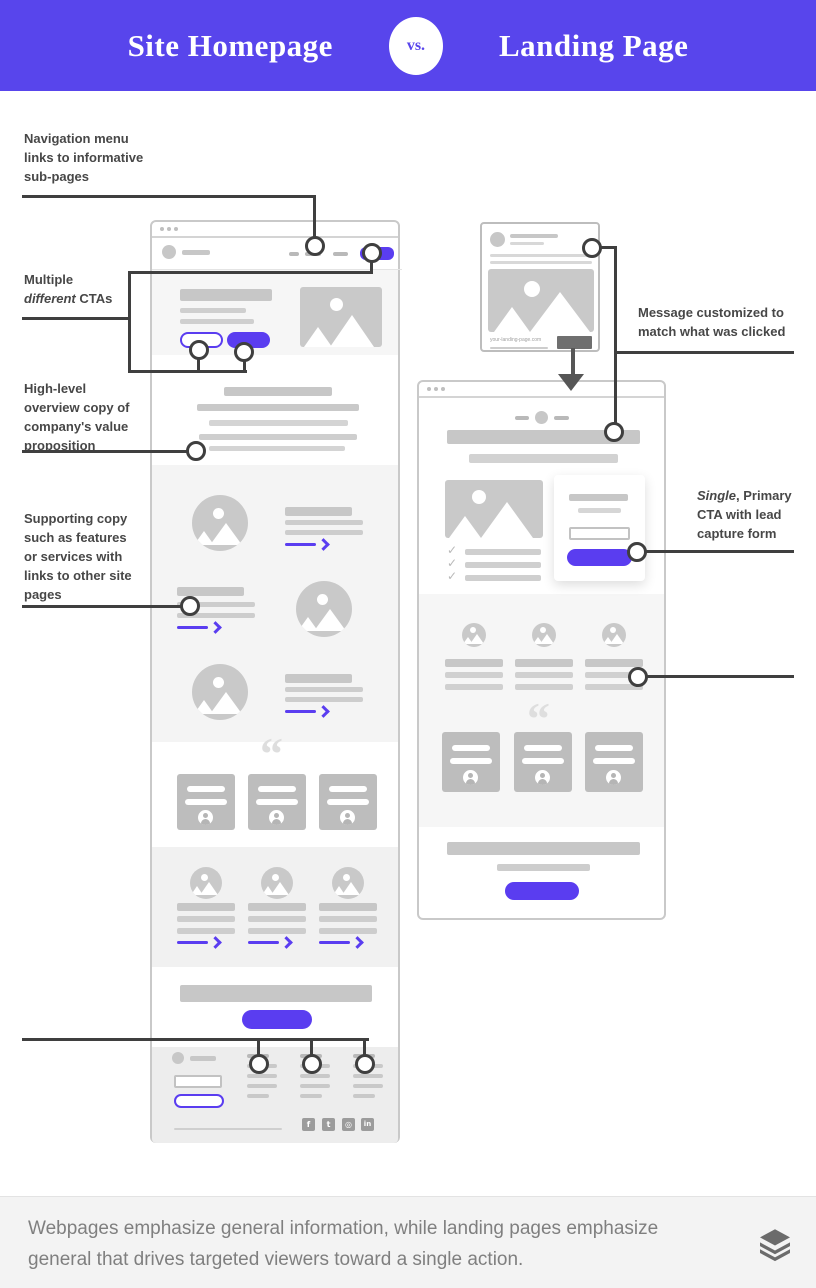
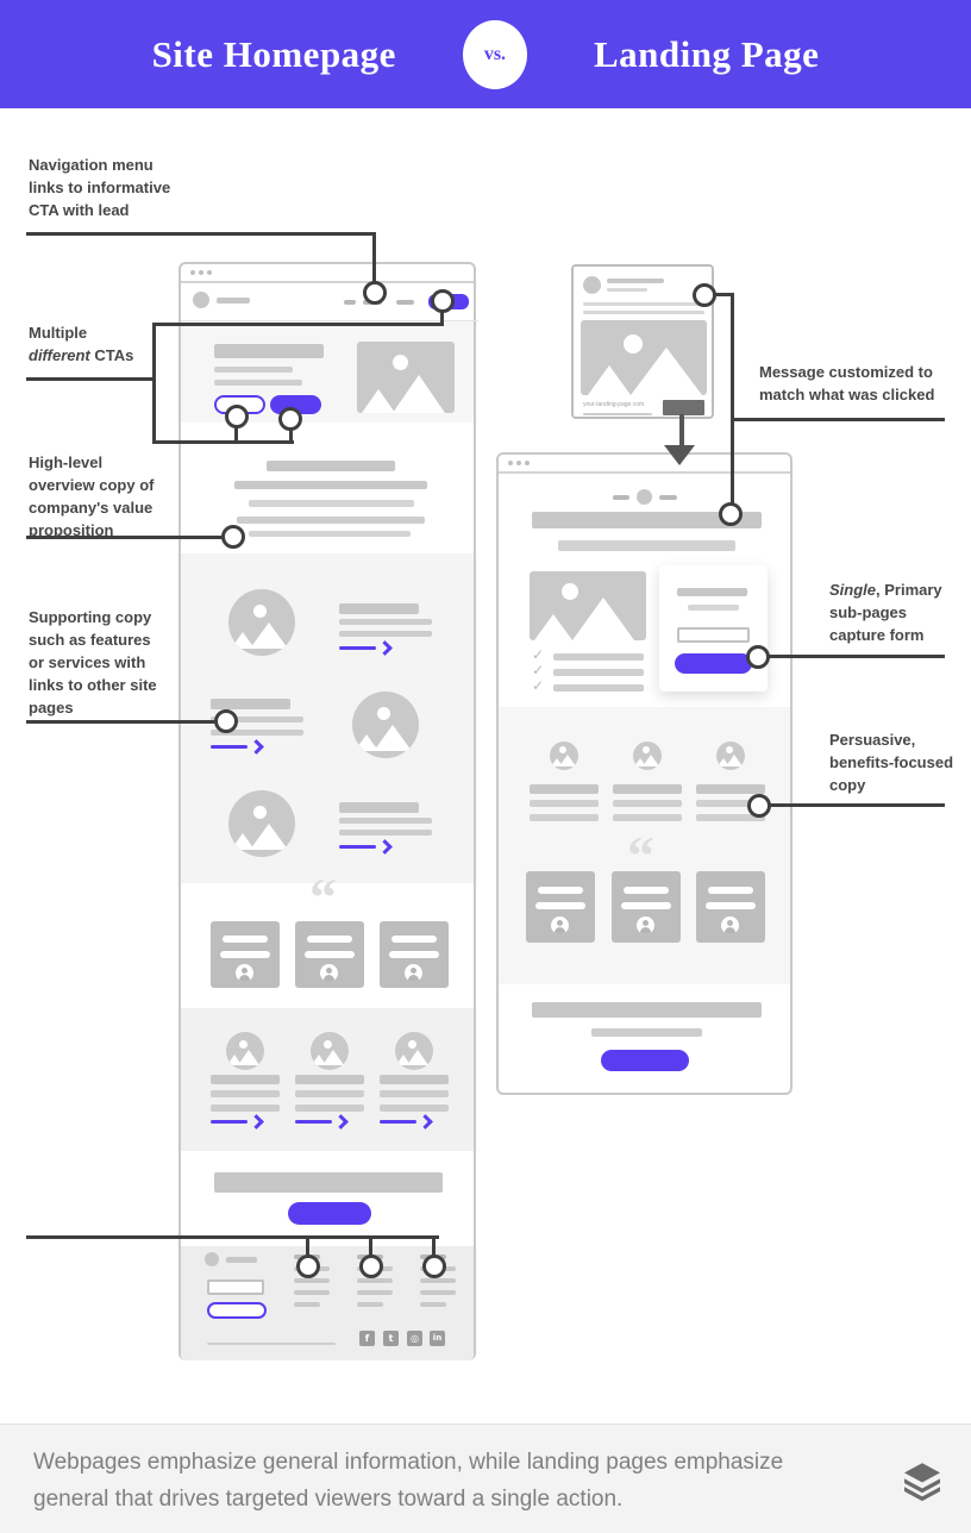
  Site Homepage
  vs.
  Landing Page
  Navigation menu
  links to informative
- sub-pages
+ CTA with lead
  Multiple
  different CTAs
  High-level
  overview copy of
  company's value
  proposition
  Supporting copy
  such as features
  or services with
  links to other site
  pages
  Message customized to
  match what was clicked
  Single, Primary
- CTA with lead
+ sub-pages
  capture form
+ Persuasive,
+ benefits-focused
+ copy
  “
  f
  t
  ◎
  in
  ✓
  ✓
  ✓
  “
  Webpages emphasize general information, while landing pages emphasize general that drives targeted viewers toward a single action.
